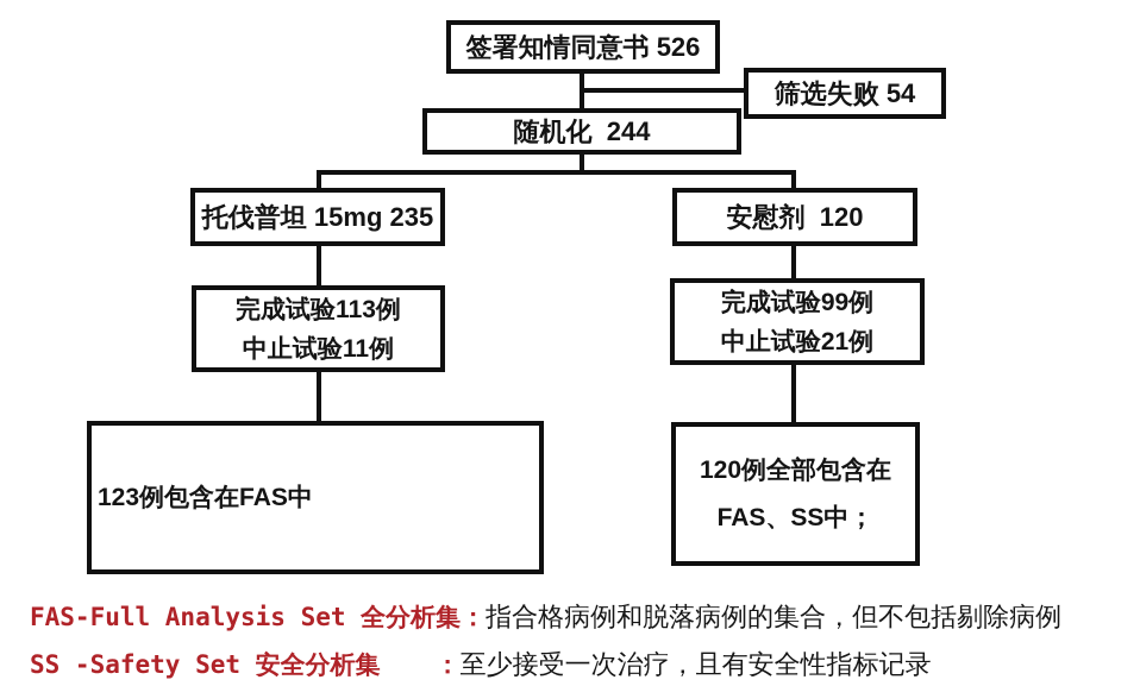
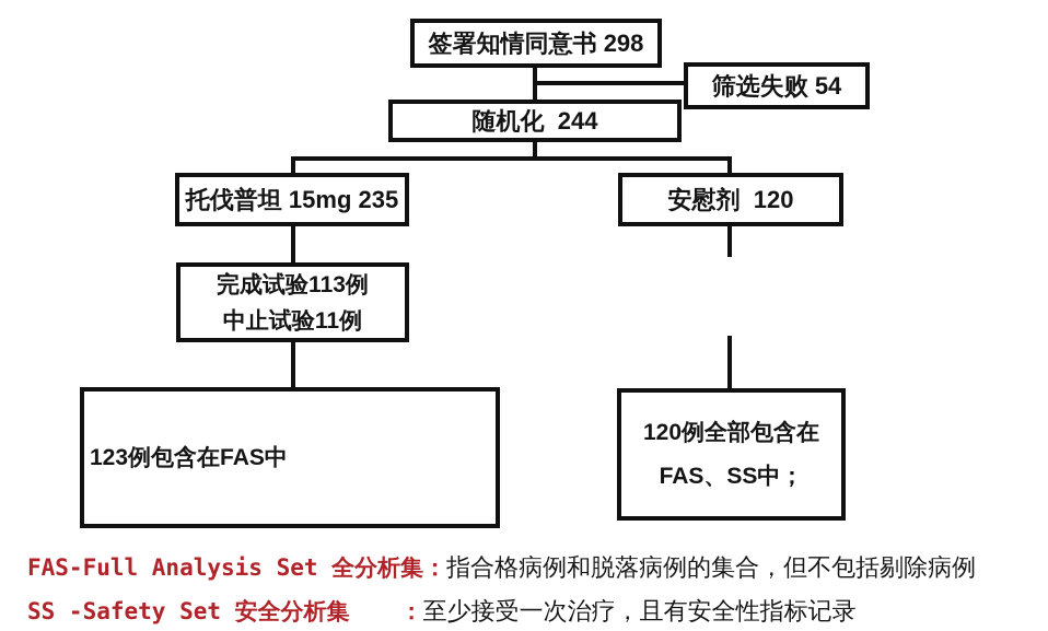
- 签署知情同意书 526
+ 签署知情同意书 298
  筛选失败 54
  随机化 244
  托伐普坦 15mg 235
  安慰剂 120
  完成试验113例
  中止试验11例
- 完成试验99例
- 中止试验21例
  123例包含在FAS中
  120例全部包含在
  FAS、SS中；
  FAS-Full Analysis Set 全分析集：指合格病例和脱落病例的集合，但不包括剔除病例
  SS -Safety Set 安全分析集 ：至少接受一次治疗，且有安全性指标记录
